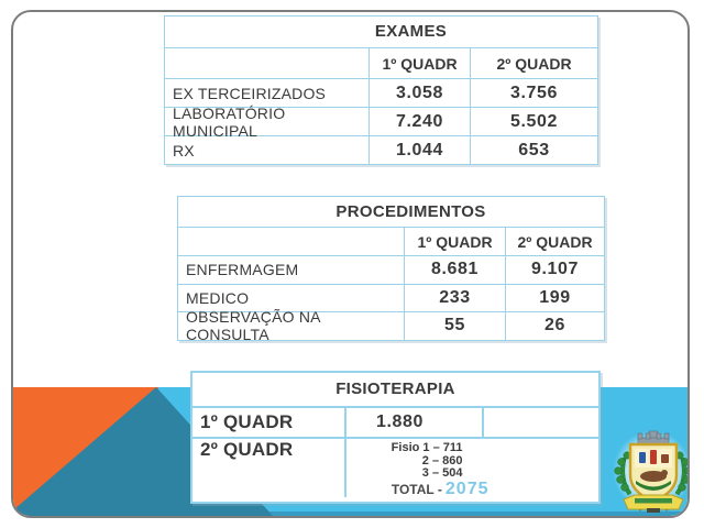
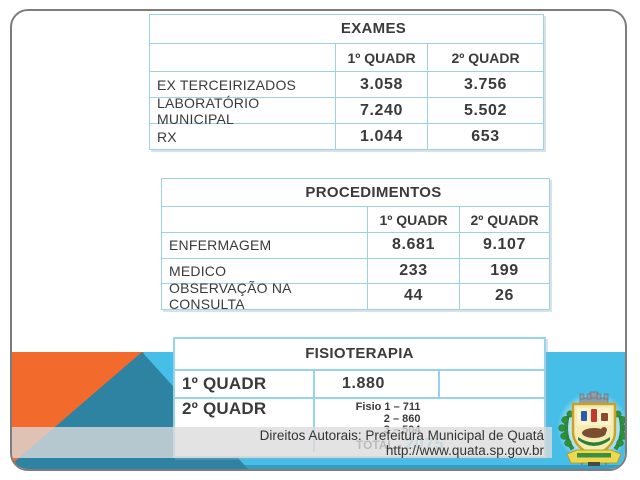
  EXAMES
  1º QUADR
  2º QUADR
  EX TERCEIRIZADOS
  3.058
  3.756
  LABORATÓRIO MUNICIPAL
  7.240
  5.502
  RX
  1.044
  653
  PROCEDIMENTOS
  1º QUADR
  2º QUADR
  ENFERMAGEM
  8.681
  9.107
  MEDICO
  233
  199
  OBSERVAÇÃO NA CONSULTA
- 55
+ 44
  26
  FISIOTERAPIA
  1º QUADR
  1.880
  2º QUADR
  Fisio 1 – 711
  2 – 860
  3 – 504
  TOTAL - 2075
+ Direitos Autorais: Prefeitura Municipal de Quatá
+ http://www.quata.sp.gov.br
